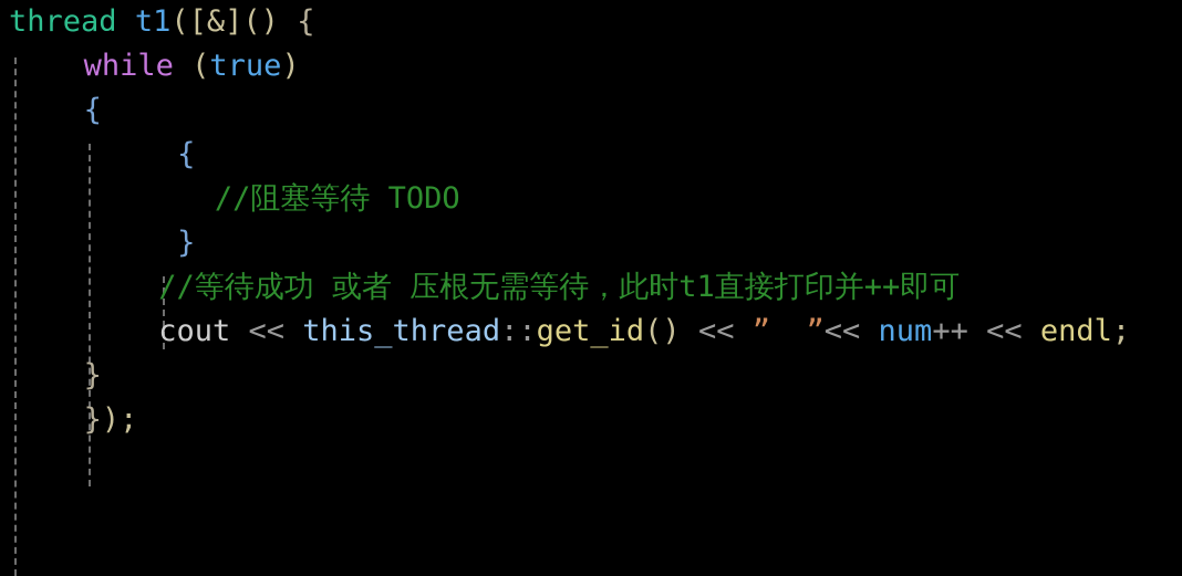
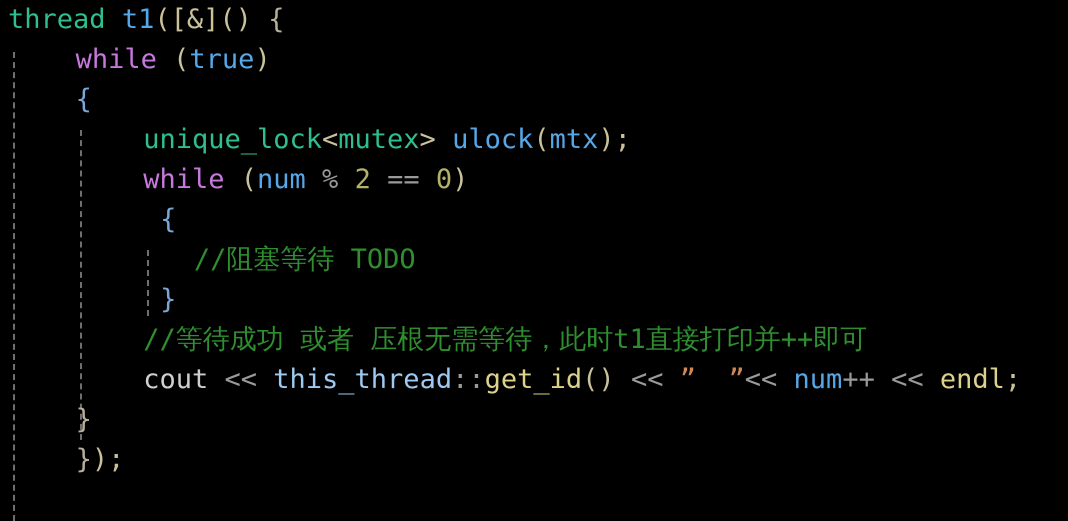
  thread t1([&]() {
  while (true)
  {
+ unique_lock<mutex> ulock(mtx);
+ while (num % 2 == 0)
  {
  //阻塞等待 TODO
  }
  //等待成功 或者 压根无需等待，此时t1直接打印并++即可
  cout << this_thread::get_id() << ” ”<< num++ << endl;
  }
  });
